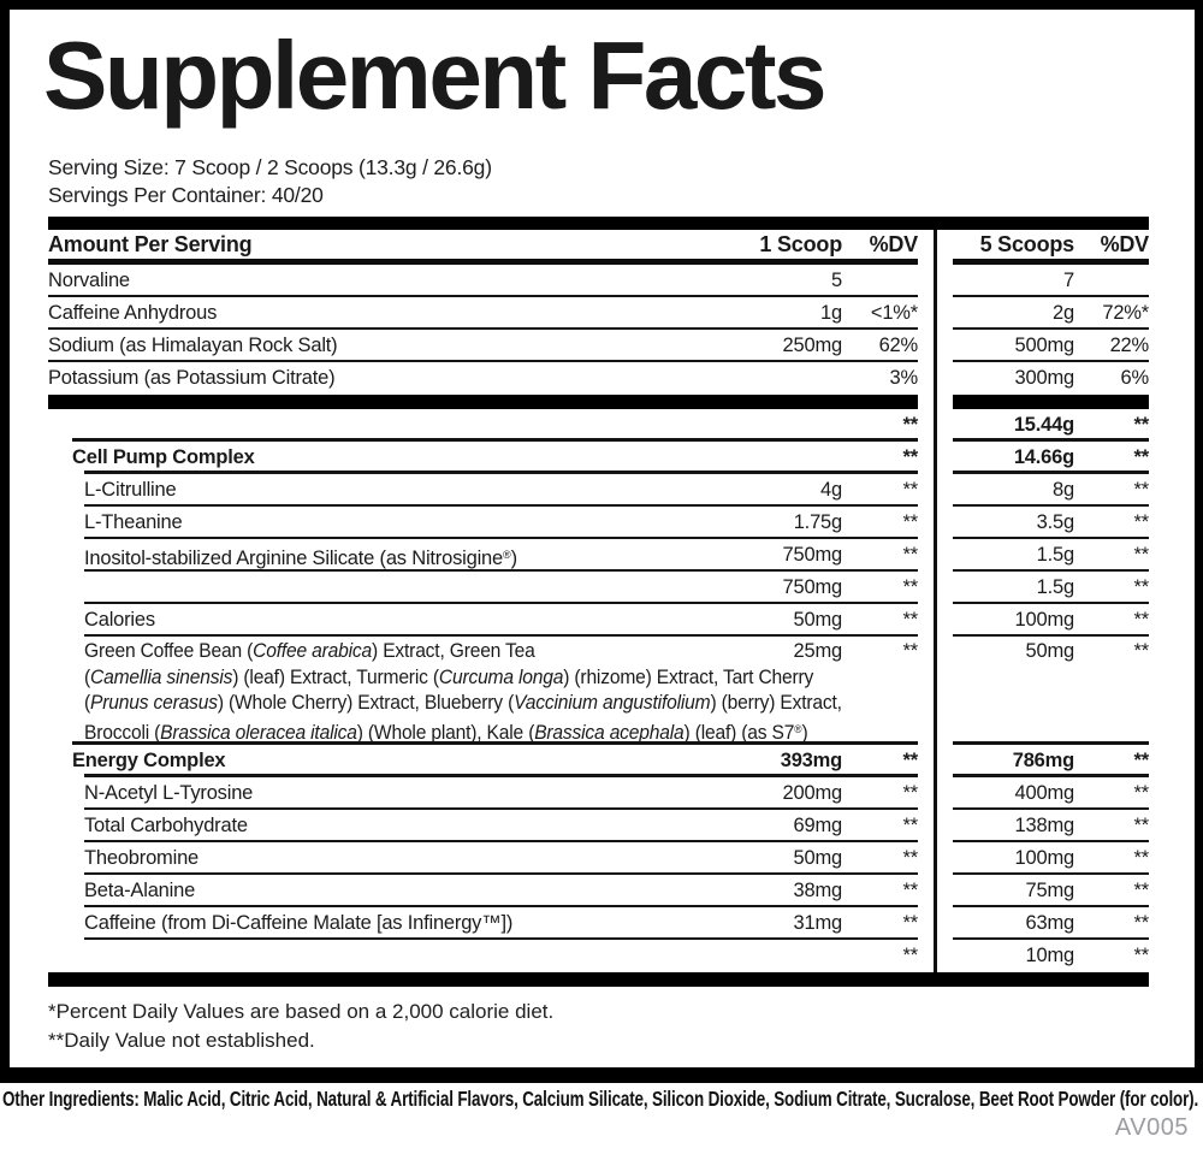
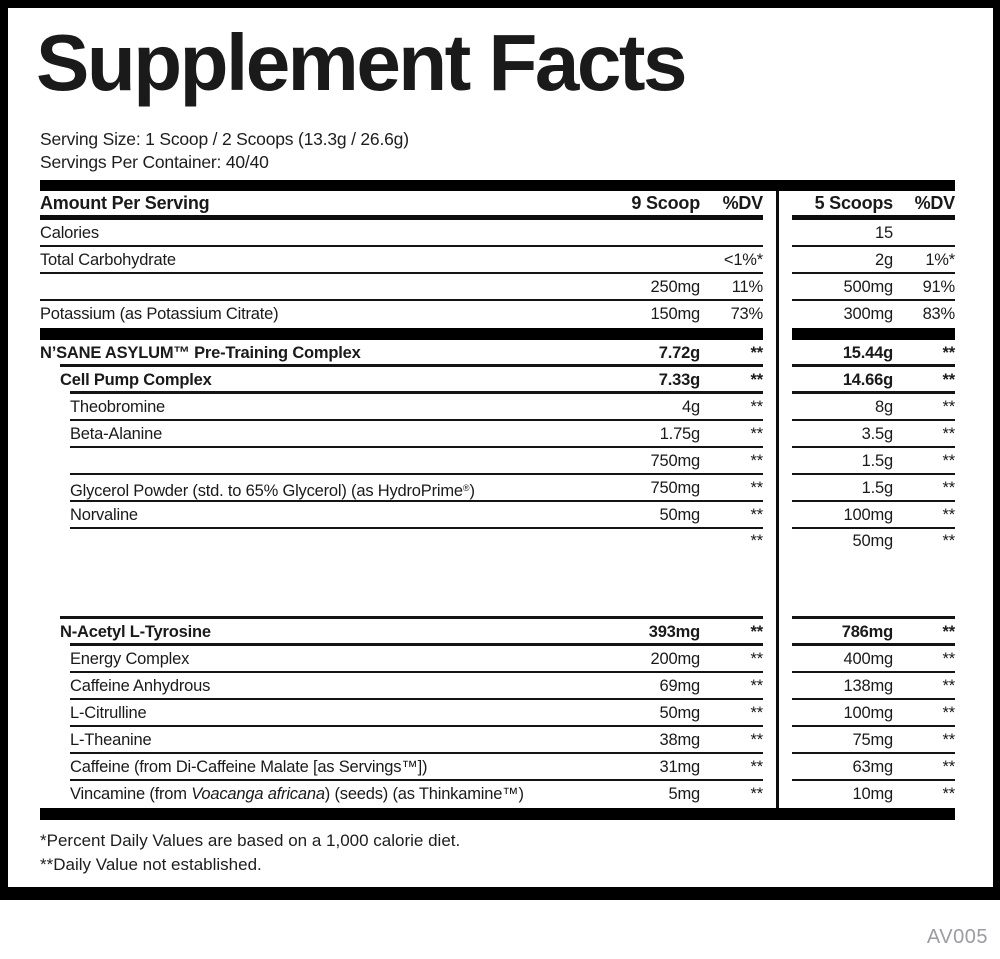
  Supplement Facts
- Serving Size: 7 Scoop / 2 Scoops (13.3g / 26.6g)
+ Serving Size: 1 Scoop / 2 Scoops (13.3g / 26.6g)
- Servings Per Container: 40/20
+ Servings Per Container: 40/40
  Amount Per Serving
- 1 Scoop
+ 9 Scoop
  %DV
  5 Scoops
  %DV
- Norvaline
+ Calories
- 5
- 7
+ 15
- Caffeine Anhydrous
+ Total Carbohydrate
- 1g
  <1%*
  2g
- 72%*
+ 1%*
- Sodium (as Himalayan Rock Salt)
  250mg
- 62%
+ 11%
  500mg
- 22%
+ 91%
  Potassium (as Potassium Citrate)
+ 150mg
- 3%
+ 73%
  300mg
- 6%
+ 83%
+ N’SANE ASYLUM™ Pre-Training Complex
+ 7.72g
  **
  15.44g
  **
  Cell Pump Complex
+ 7.33g
  **
  14.66g
  **
- L-Citrulline
+ Theobromine
  4g
  **
  8g
  **
- L-Theanine
+ Beta-Alanine
  1.75g
  **
  3.5g
  **
- Inositol-stabilized Arginine Silicate (as Nitrosigine®)
  750mg
  **
  1.5g
  **
+ Glycerol Powder (std. to 65% Glycerol) (as HydroPrime®)
  750mg
  **
  1.5g
  **
- Calories
+ Norvaline
  50mg
  **
  100mg
  **
- Green Coffee Bean (Coffee arabica) Extract, Green Tea
- (Camellia sinensis) (leaf) Extract, Turmeric (Curcuma longa) (rhizome) Extract, Tart Cherry
- (Prunus cerasus) (Whole Cherry) Extract, Blueberry (Vaccinium angustifolium) (berry) Extract,
- Broccoli (Brassica oleracea italica) (Whole plant), Kale (Brassica acephala) (leaf) (as S7®)
- 25mg
  **
  50mg
  **
- Energy Complex
+ N-Acetyl L-Tyrosine
  393mg
  **
  786mg
  **
- N-Acetyl L-Tyrosine
+ Energy Complex
  200mg
  **
  400mg
  **
- Total Carbohydrate
+ Caffeine Anhydrous
  69mg
  **
  138mg
  **
- Theobromine
+ L-Citrulline
  50mg
  **
  100mg
  **
- Beta-Alanine
+ L-Theanine
  38mg
  **
  75mg
  **
- Caffeine (from Di-Caffeine Malate [as Infinergy™])
+ Caffeine (from Di-Caffeine Malate [as Servings™])
  31mg
  **
  63mg
  **
+ Vincamine (from Voacanga africana) (seeds) (as Thinkamine™)
+ 5mg
  **
  10mg
  **
- *Percent Daily Values are based on a 2,000 calorie diet.
+ *Percent Daily Values are based on a 1,000 calorie diet.
  **Daily Value not established.
- Other Ingredients: Malic Acid, Citric Acid, Natural & Artificial Flavors, Calcium Silicate, Silicon Dioxide, Sodium Citrate, Sucralose, Beet Root Powder (for color).
  AV005
